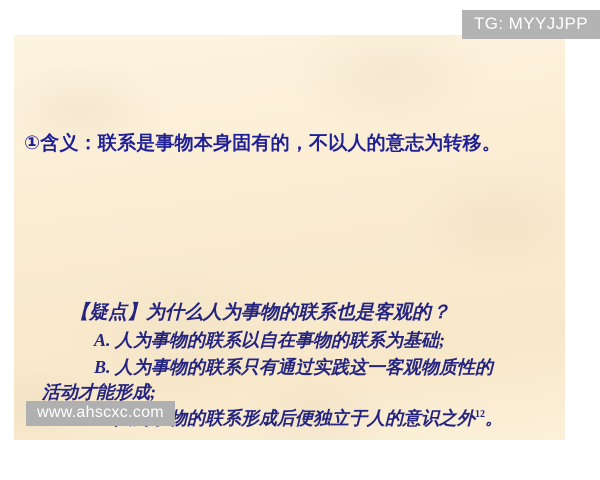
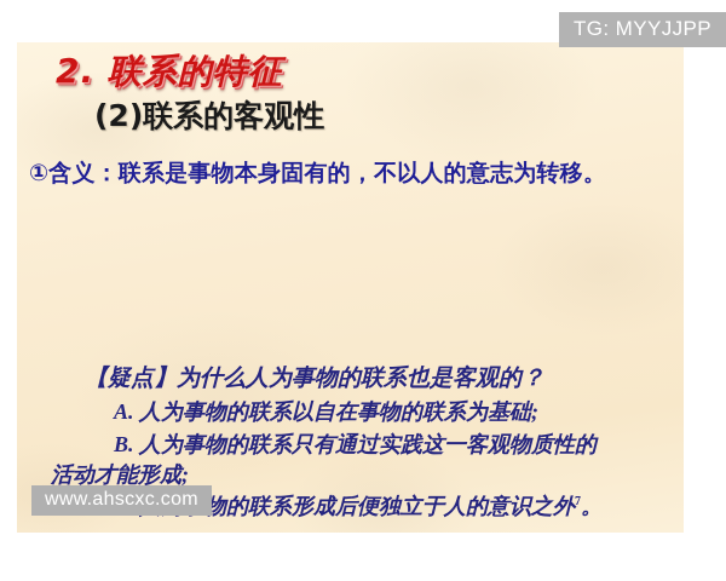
+ 2. 联系的特征
+ (2)联系的客观性
  ①含义：联系是事物本身固有的，不以人的意志为转移。
  【疑点】为什么人为事物的联系也是客观的？
  A. 人为事物的联系以自在事物的联系为基础;
  B. 人为事物的联系只有通过实践这一客观物质性的
  活动才能形成;
- 物的联系形成后便独立于人的意识之外12。
+ 物的联系形成后便独立于人的意识之外7。
  www.ahscxc.com
  TG: MYYJJPP
